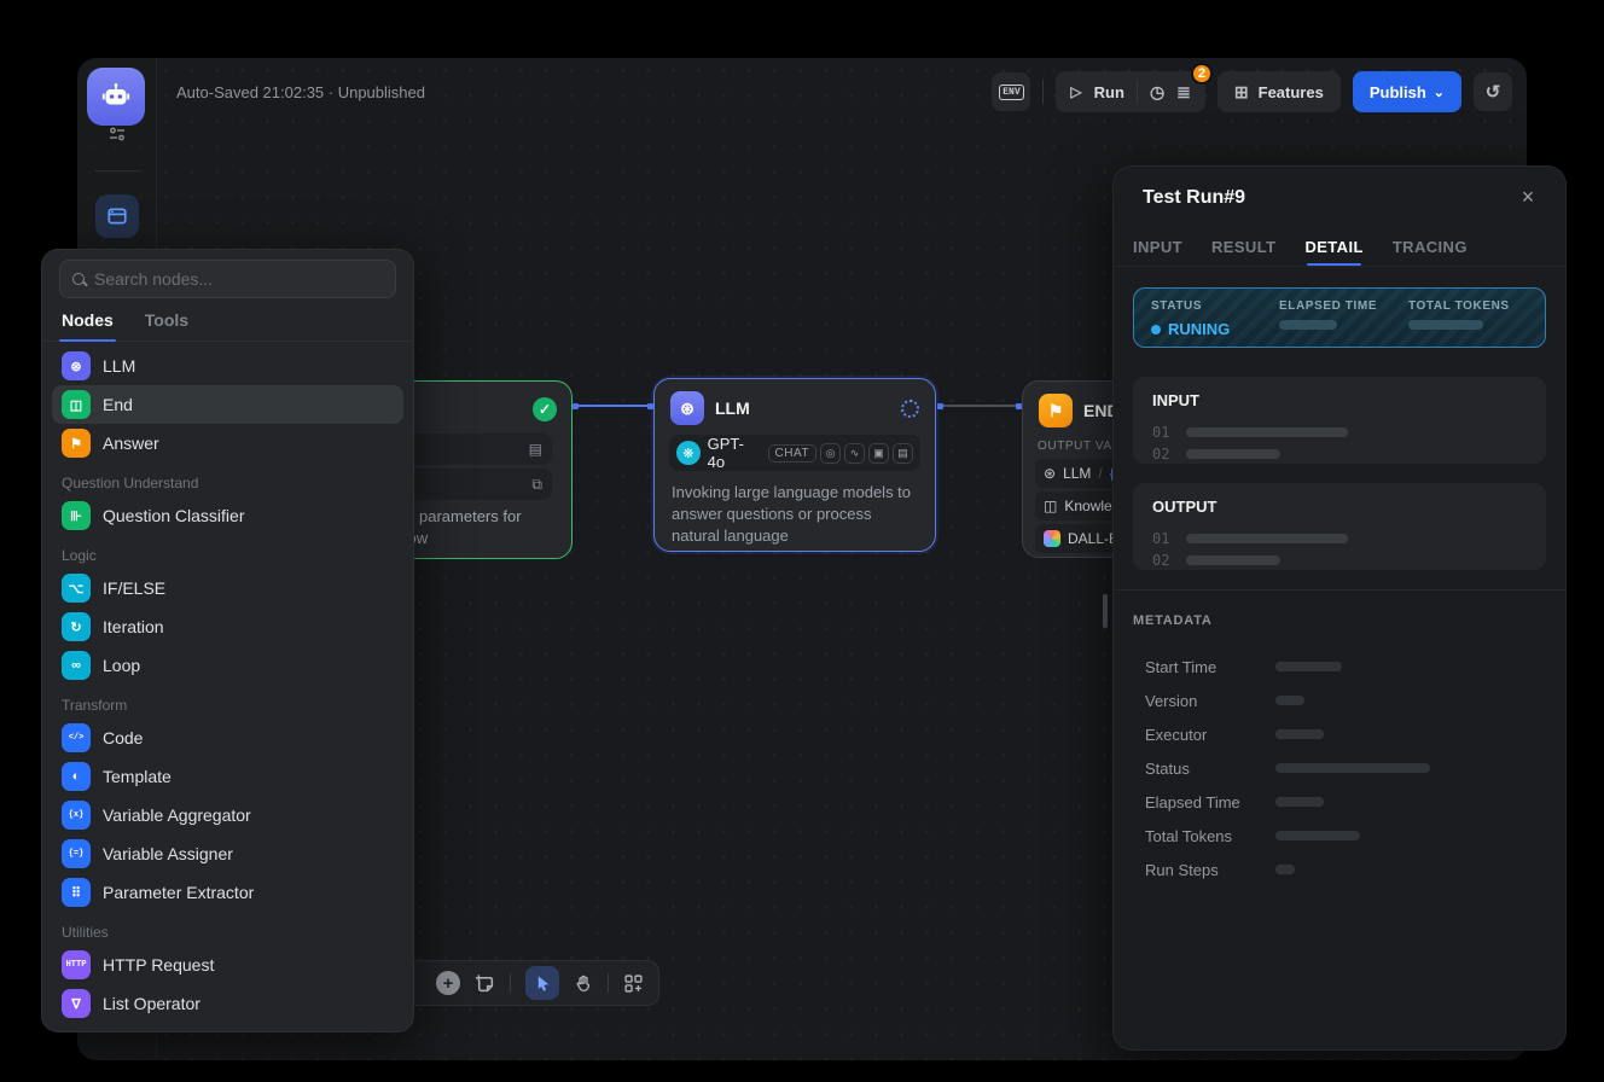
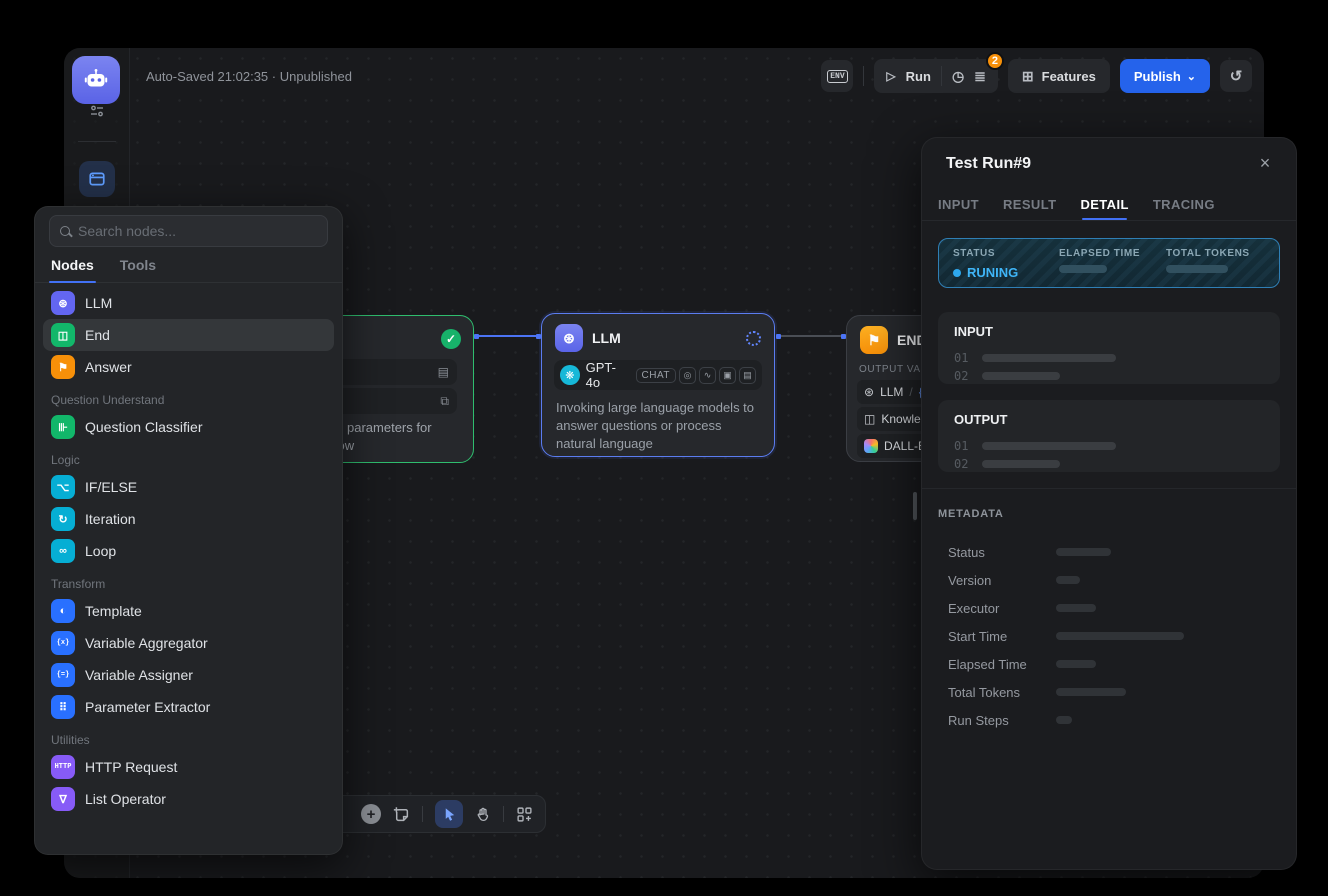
  Auto-Saved 21:02:35 · Unpublished
  ENV
  ▷
  Run
  ◷
  ≣
  2
  ⊞
  Features
  Publish
  ⌄
  ↺
  ✓
  ▤
  ⧉
  parameters for
  ⊛
  LLM
  ❋
  GPT-4o
  CHAT
  ◎
  ∿
  ▣
  ▤
  Invoking large language models to answer questions or process natural language
  ⚑
  ⊛
  LLM
  /
  ◫
  DALL-
  +
  Search nodes...
  Nodes
  Tools
  ⊛
  LLM
  ◫
  End
  ⚑
  Answer
  Question Understand
  ⊪
  Question Classifier
  Logic
  ⌥
  IF/ELSE
  ↻
  Iteration
  ∞
  Loop
  Transform
- </>
- Code
  ◐
  Template
  {x}
  Variable Aggregator
  {=}
  Variable Assigner
  ⠿
  Parameter Extractor
  Utilities
  HTTP
  HTTP Request
  ∇
  List Operator
  Test Run#9
  ×
  INPUT
  RESULT
  DETAIL
  TRACING
  STATUS
  RUNING
  ELAPSED TIME
  TOTAL TOKENS
  INPUT
  01
  02
  OUTPUT
  01
  02
  METADATA
- Start Time
+ Status
  Version
  Executor
- Status
+ Start Time
  Elapsed Time
  Total Tokens
  Run Steps
